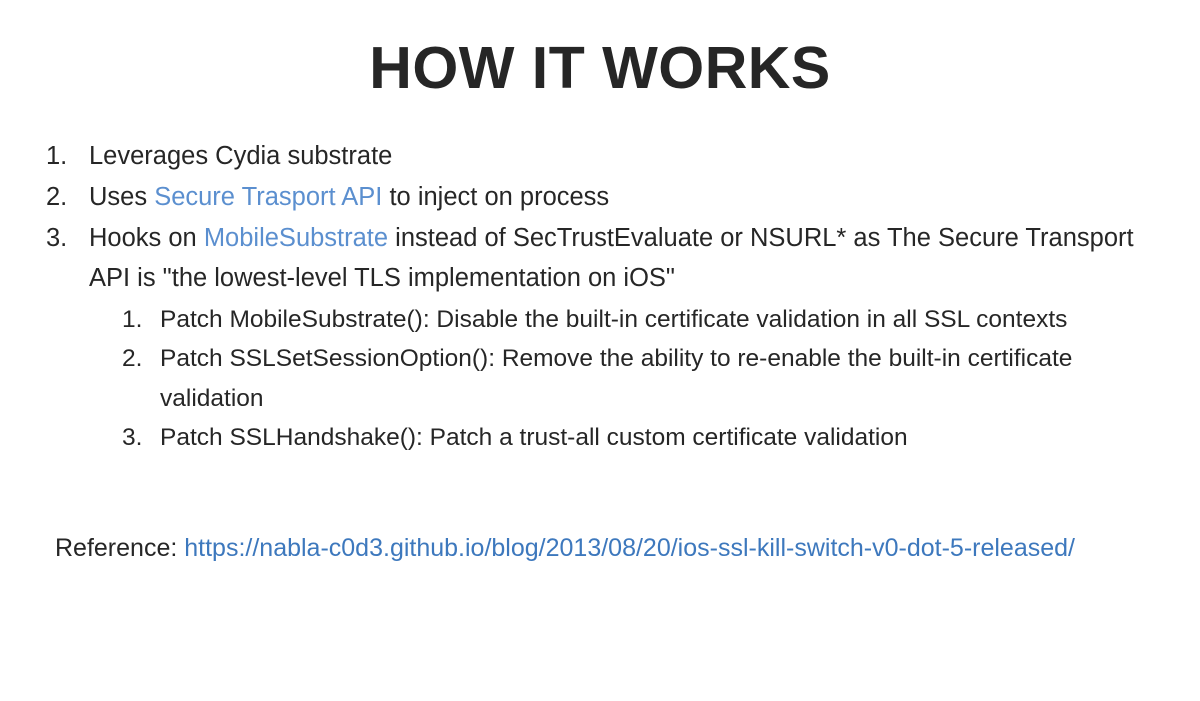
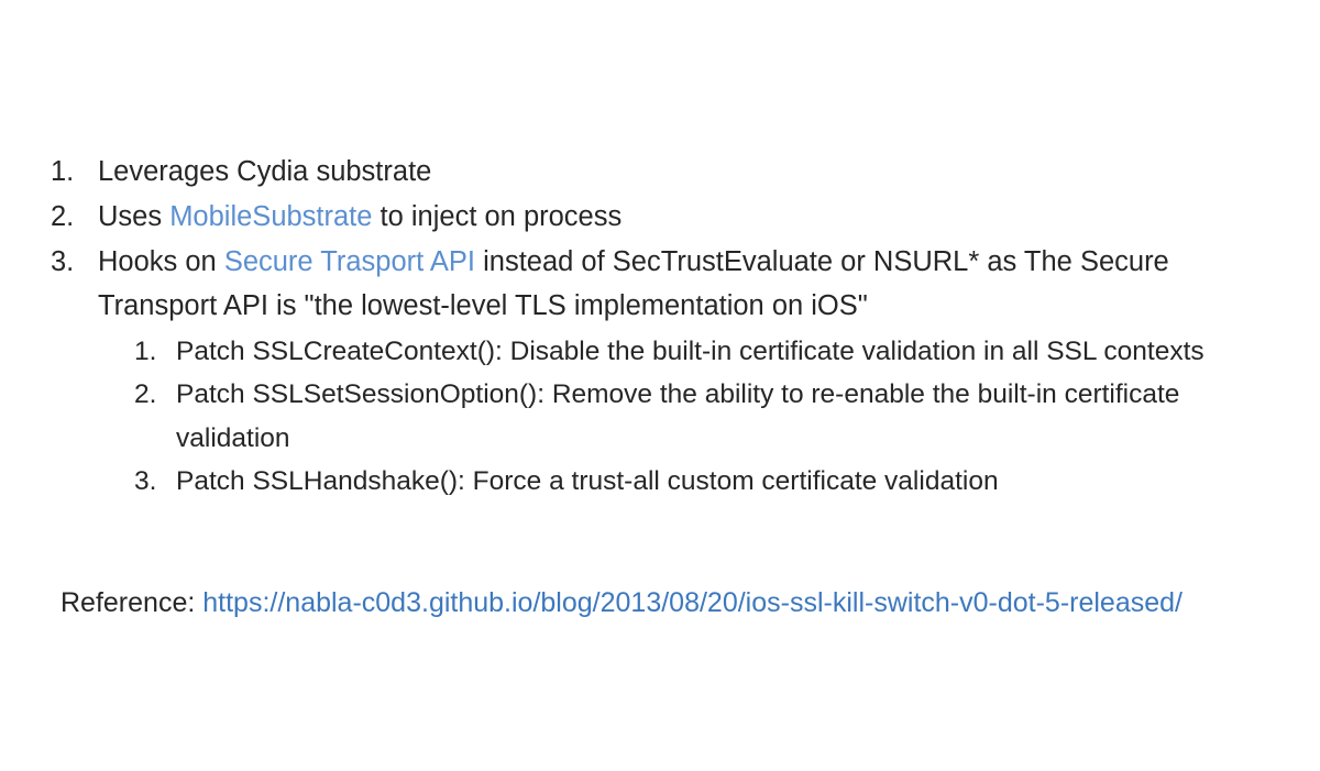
- HOW IT WORKS
  1.
  Leverages Cydia substrate
  2.
- Uses Secure Trasport API to inject on process
+ Uses MobileSubstrate to inject on process
  3.
- Hooks on MobileSubstrate instead of SecTrustEvaluate or NSURL* as The Secure Transport API is "the lowest-level TLS implementation on iOS"
+ Hooks on Secure Trasport API instead of SecTrustEvaluate or NSURL* as The Secure Transport API is "the lowest-level TLS implementation on iOS"
  1.
- Patch MobileSubstrate(): Disable the built-in certificate validation in all SSL contexts
+ Patch SSLCreateContext(): Disable the built-in certificate validation in all SSL contexts
  2.
  Patch SSLSetSessionOption(): Remove the ability to re-enable the built-in certificate validation
  3.
- Patch SSLHandshake(): Patch a trust-all custom certificate validation
+ Patch SSLHandshake(): Force a trust-all custom certificate validation
  Reference: https://nabla-c0d3.github.io/blog/2013/08/20/ios-ssl-kill-switch-v0-dot-5-released/
